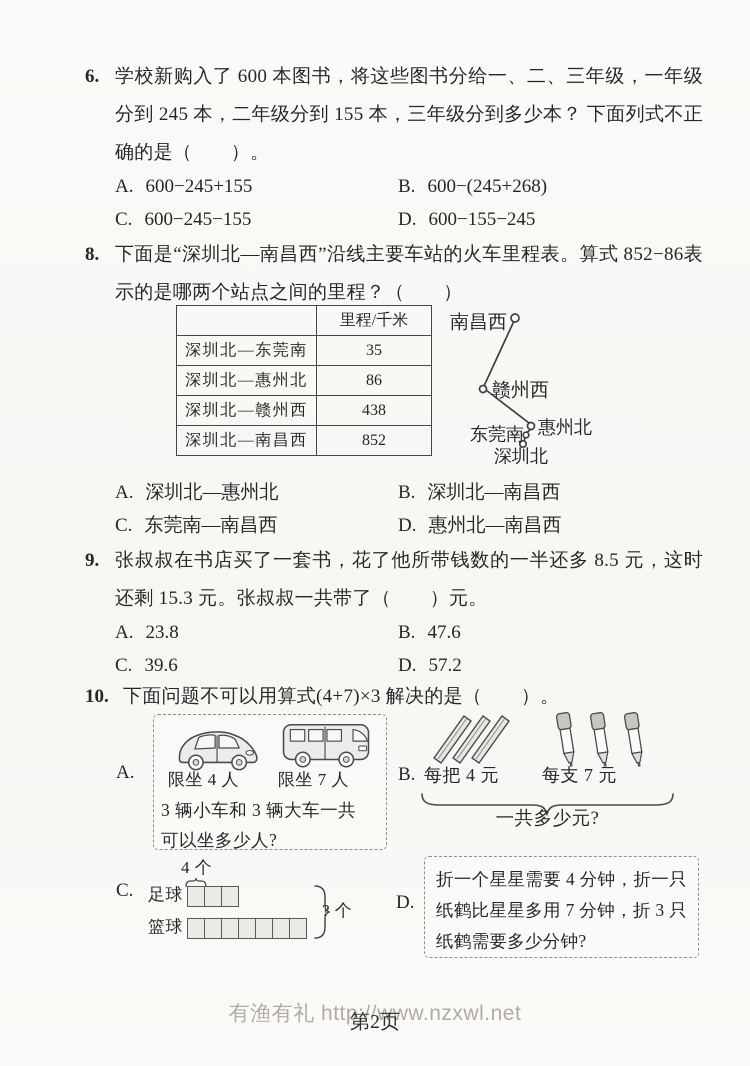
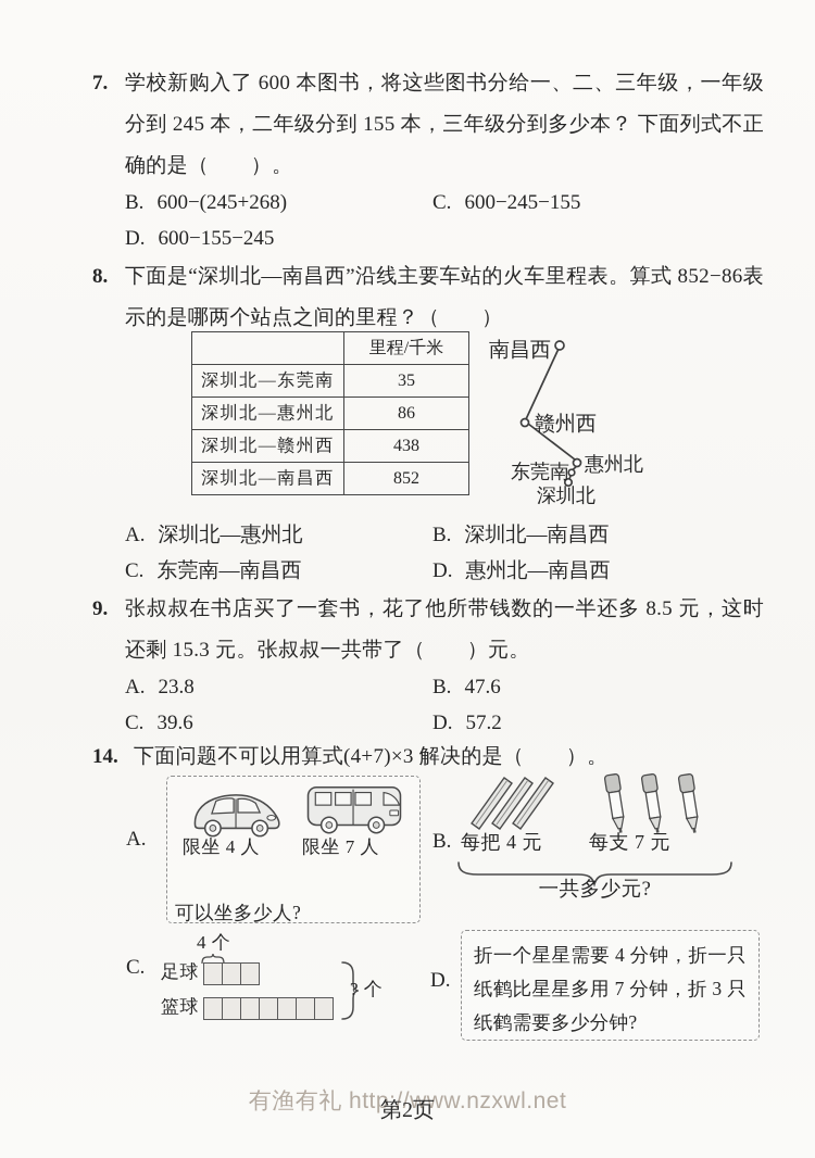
- 6.
+ 7.
  学校新购入了 600 本图书，将这些图书分给一、二、三年级，一年级分到 245 本，二年级分到 155 本，三年级分到多少本？ 下面列式不正确的是（ ）。
- A. 600−245+155
  B. 600−(245+268)
  C. 600−245−155
  D. 600−155−245
  8.
  下面是“深圳北—南昌西”沿线主要车站的火车里程表。算式 852−86表示的是哪两个站点之间的里程？（ ）
  	里程/千米
  深圳北—东莞南	35
  深圳北—惠州北	86
  深圳北—赣州西	438
  深圳北—南昌西	852
  南昌西
  赣州西
  东莞南
  惠州北
  深圳北
  A. 深圳北—惠州北
  B. 深圳北—南昌西
  C. 东莞南—南昌西
  D. 惠州北—南昌西
  9.
  张叔叔在书店买了一套书，花了他所带钱数的一半还多 8.5 元，这时还剩 15.3 元。张叔叔一共带了（ ）元。
  A. 23.8
  B. 47.6
  C. 39.6
  D. 57.2
- 10.
+ 14.
  下面问题不可以用算式(4+7)×3 解决的是（ ）。
  A.
  限坐 4 人
  限坐 7 人
- 3 辆小车和 3 辆大车一共
  可以坐多少人?
  B.
  每把 4 元
  每支 7 元
  一共多少元?
  C.
  4 个
  足球
  篮球
  ? 个
  D.
  折一个星星需要 4 分钟，折一只纸鹤比星星多用 7 分钟，折 3 只纸鹤需要多少分钟?
  有渔有礼 http://www.nzxwl.net
  第2页
